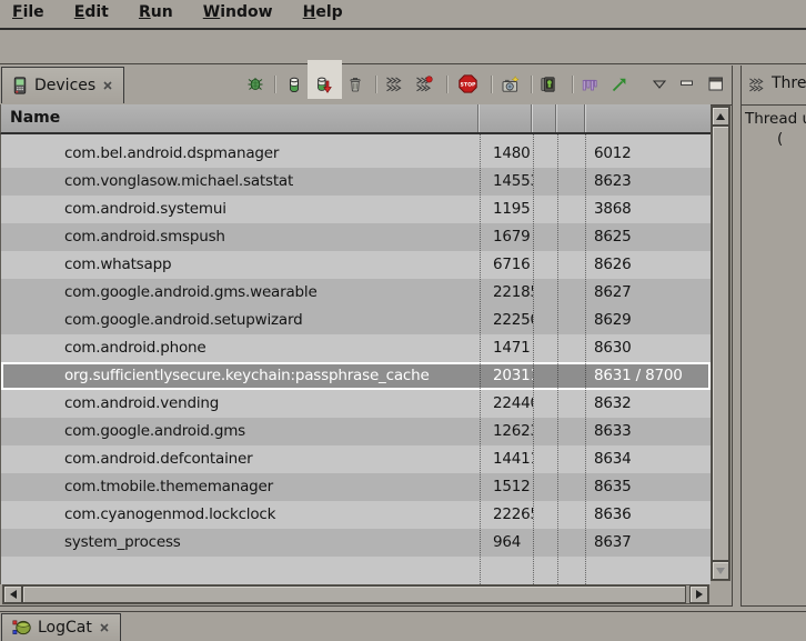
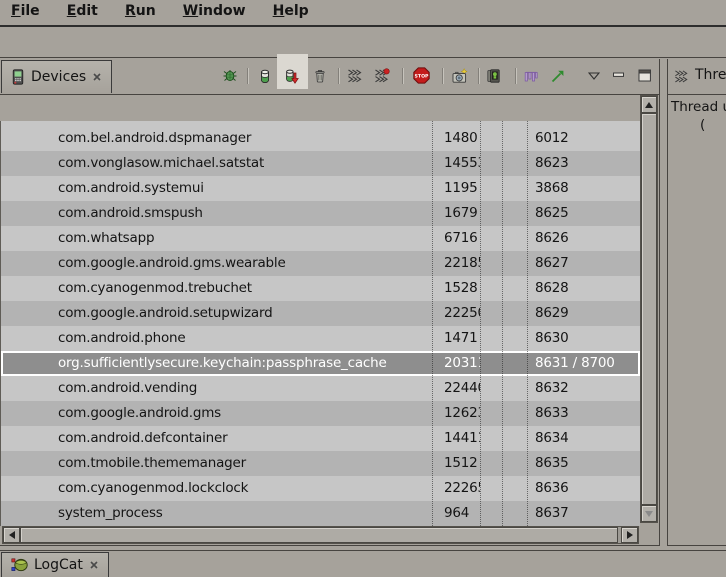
  File Edit Run Window Help
  Devices
- Name
  com.bel.android.dspmanager
  1480
  6012
  com.vonglasow.michael.satstat
  1455
  8623
  com.android.systemui
  1195
  3868
  com.android.smspush
  1679
  8625
  com.whatsapp
  6716
  8626
  com.google.android.gms.wearable
  2218
  8627
+ com.cyanogenmod.trebuchet
+ 1528
+ 8628
  com.google.android.setupwizard
  2225
  8629
  com.android.phone
  1471
  8630
  org.sufficientlysecure.keychain:passphrase_cache
  2031
  8631 / 8700
  com.android.vending
  2244
  8632
  com.google.android.gms
  1262
  8633
  com.android.defcontainer
  1441
  8634
  com.tmobile.thememanager
  1512
  8635
  com.cyanogenmod.lockclock
  2226
  8636
  system_process
  964
  8637
  Thread
  (
  LogCat
